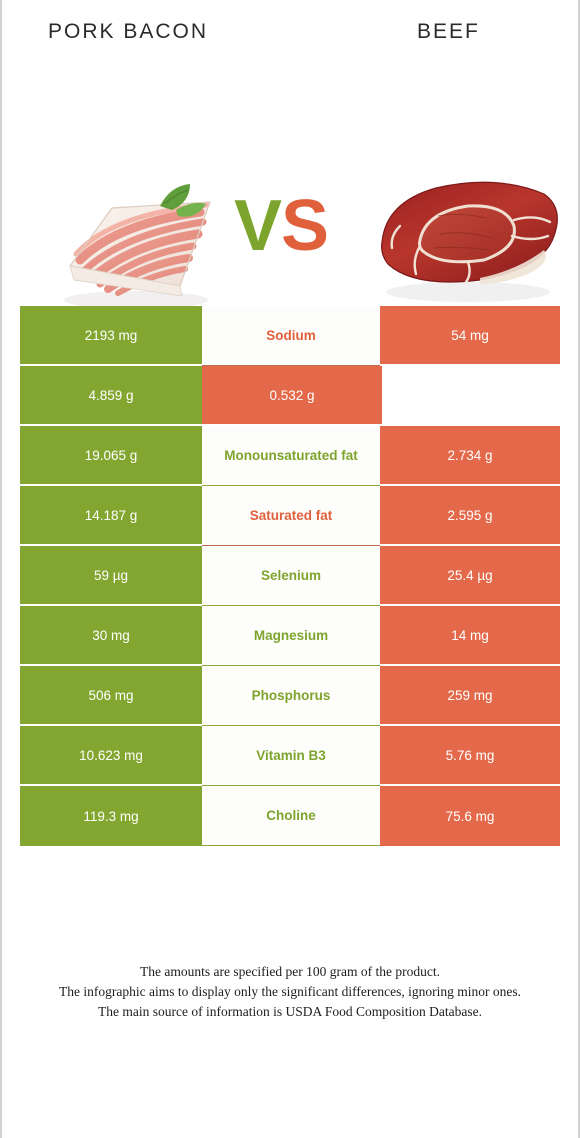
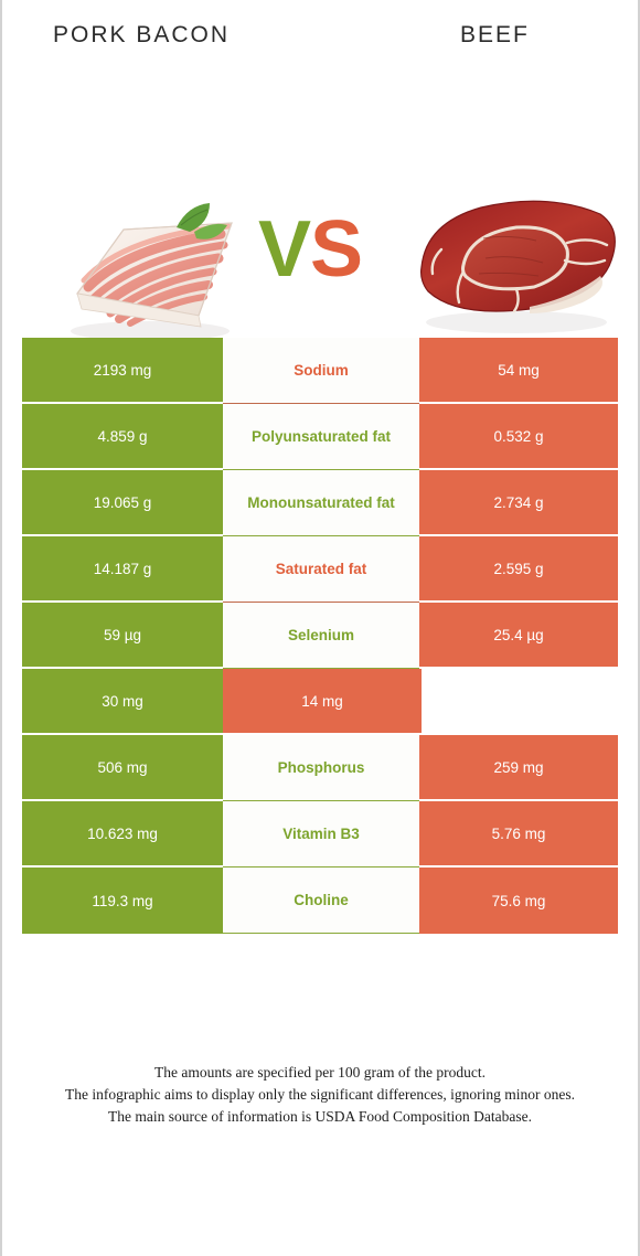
  PORK BACON
  BEEF
  VS
  2193 mg
  Sodium
  54 mg
  4.859 g
+ Polyunsaturated fat
  0.532 g
  19.065 g
  Monounsaturated fat
  2.734 g
  14.187 g
  Saturated fat
  2.595 g
  59 µg
  Selenium
  25.4 µg
  30 mg
- Magnesium
  14 mg
  506 mg
  Phosphorus
  259 mg
  10.623 mg
  Vitamin B3
  5.76 mg
  119.3 mg
  Choline
  75.6 mg
  The amounts are specified per 100 gram of the product.
  The infographic aims to display only the significant differences, ignoring minor ones.
  The main source of information is USDA Food Composition Database.
